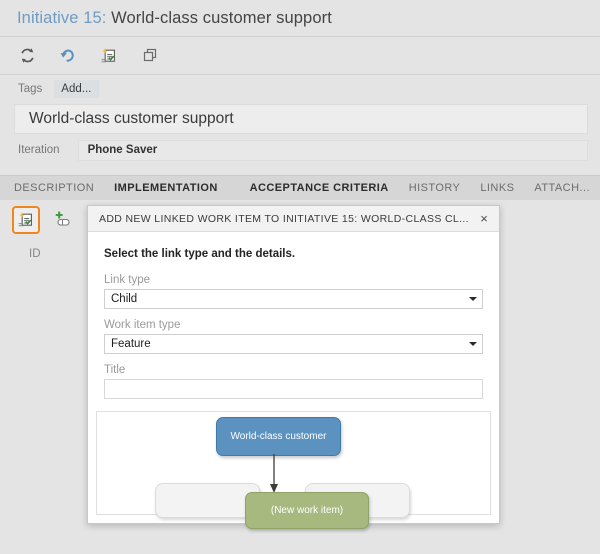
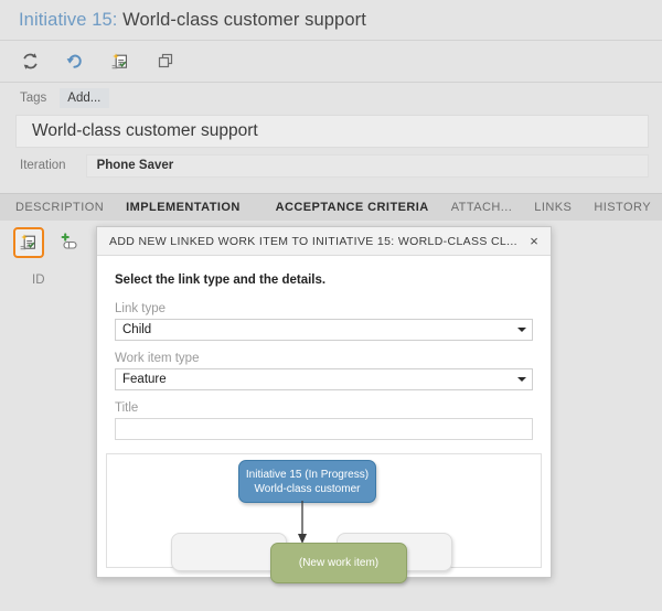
  Initiative 15: World-class customer support
  Tags
  Add...
  World-class customer support
  Iteration
  Phone Saver
  DESCRIPTION
  IMPLEMENTATION
  ACCEPTANCE CRITERIA
- HISTORY
+ ATTACH...
  LINKS
- ATTACH...
+ HISTORY
  ID
  ADD NEW LINKED WORK ITEM TO INITIATIVE 15: WORLD-CLASS CL...
  ×
  Select the link type and the details.
  Link type
  Child
  Work item type
  Feature
  Title
+ Initiative 15 (In Progress)
  World-class customer
  (New work item)
